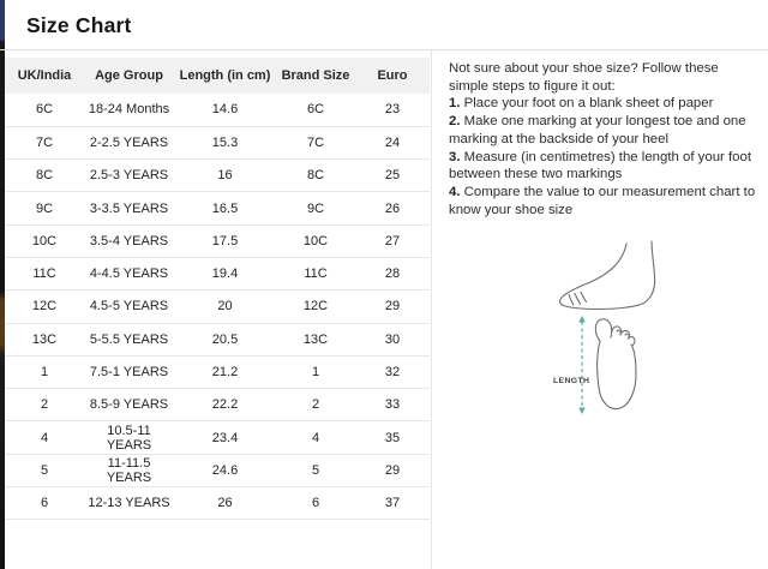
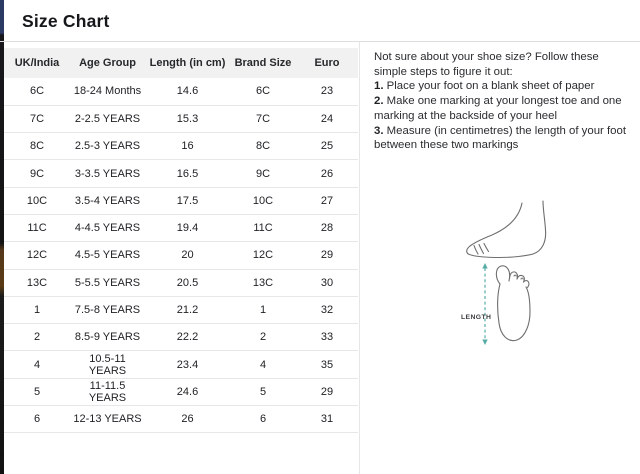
  Size Chart
  UK/India	Age Group	Length (in cm)	Brand Size	Euro
  6C	18-24 Months	14.6	6C	23
  7C	2-2.5 YEARS	15.3	7C	24
  8C	2.5-3 YEARS	16	8C	25
  9C	3-3.5 YEARS	16.5	9C	26
  10C	3.5-4 YEARS	17.5	10C	27
  11C	4-4.5 YEARS	19.4	11C	28
  12C	4.5-5 YEARS	20	12C	29
  13C	5-5.5 YEARS	20.5	13C	30
- 1	7.5-1 YEARS	21.2	1	32
+ 1	7.5-8 YEARS	21.2	1	32
  2	8.5-9 YEARS	22.2	2	33
  4	10.5-11 YEARS	23.4	4	35
  5	11-11.5 YEARS	24.6	5	29
- 6	12-13 YEARS	26	6	37
+ 6	12-13 YEARS	26	6	31
  Not sure about your shoe size? Follow these simple steps to figure it out:
  1. Place your foot on a blank sheet of paper
  2. Make one marking at your longest toe and one marking at the backside of your heel
  3. Measure (in centimetres) the length of your foot between these two markings
- 4. Compare the value to our measurement chart to know your shoe size
